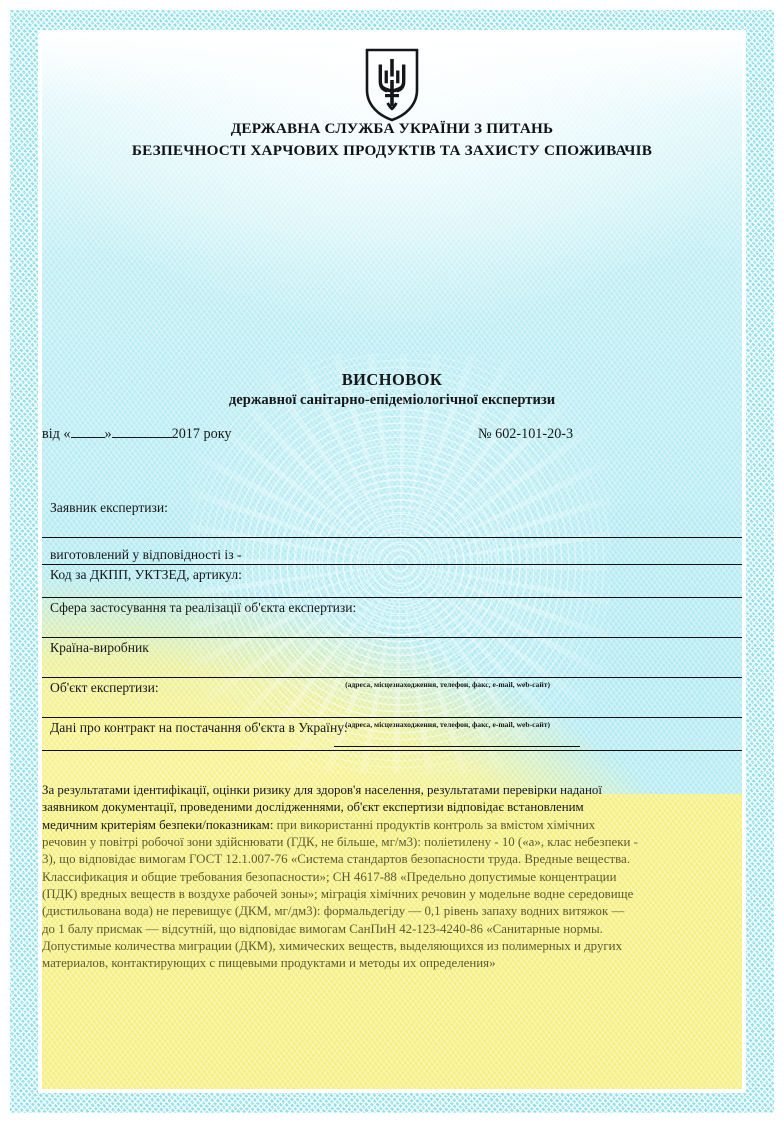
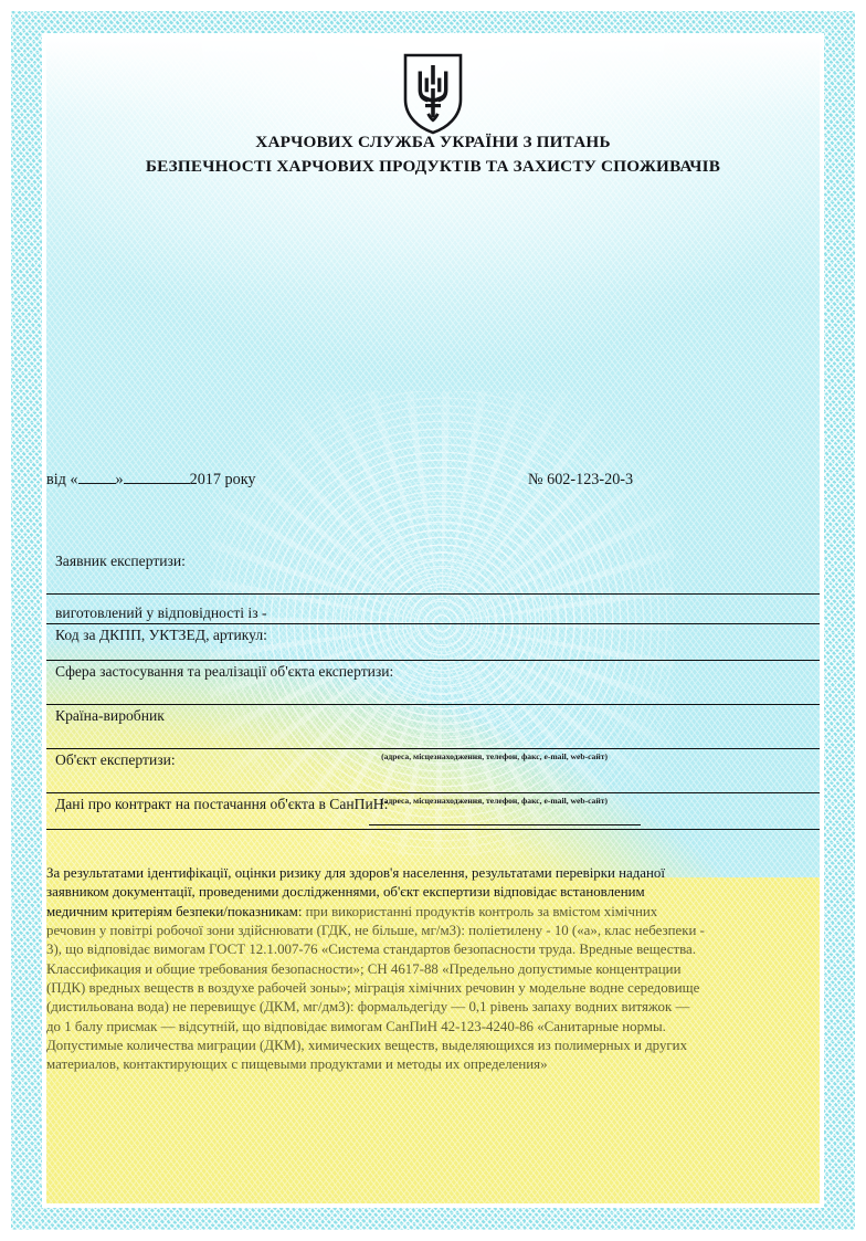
- ДЕРЖАВНА СЛУЖБА УКРАЇНИ З ПИТАНЬ
+ ХАРЧОВИХ СЛУЖБА УКРАЇНИ З ПИТАНЬ
  БЕЗПЕЧНОСТІ ХАРЧОВИХ ПРОДУКТІВ ТА ЗАХИСТУ СПОЖИВАЧІВ
- ВИСНОВОК
- державної санітарно-епідеміологічної експертизи
  від « » 2017 року
- № 602-101-20-3
+ № 602-123-20-3
  Заявник експертизи:
  виготовлений у відповідності із -
  Код за ДКПП, УКТЗЕД, артикул:
  Сфера застосування та реалізації об'єкта експертизи:
  Країна-виробник
  (адреса, місцезнаходження, телефон, факс, e-mail, web-сайт)
  Об'єкт експертизи:
  (адреса, місцезнаходження, телефон, факс, e-mail, web-сайт)
- Дані про контракт на постачання об'єкта в Україну:
+ Дані про контракт на постачання об'єкта в СанПиН:
  За результатами ідентифікації, оцінки ризику для здоров'я населення, результатами перевірки наданої заявником документації, проведеними дослідженнями, об'єкт експертизи відповідає встановленим медичним критеріям безпеки/показникам: при використанні продуктів контроль за вмістом хімічних речовин у повітрі робочої зони здійснювати (ГДК, не більше, мг/м3): поліетилену - 10 («а», клас небезпеки - 3), що відповідає вимогам ГОСТ 12.1.007-76 «Система стандартов безопасности труда. Вредные вещества. Классификация и общие требования безопасности»; СН 4617-88 «Предельно допустимые концентрации (ПДК) вредных веществ в воздухе рабочей зоны»; міграція хімічних речовин у модельне водне середовище (дистильована вода) не перевищує (ДКМ, мг/дм3): формальдегіду — 0,1 рівень запаху водних витяжок — до 1 балу присмак — відсутній, що відповідає вимогам СанПиН 42-123-4240-86 «Санитарные нормы. Допустимые количества миграции (ДКМ), химических веществ, выделяющихся из полимерных и других материалов, контактирующих с пищевыми продуктами и методы их определения»
